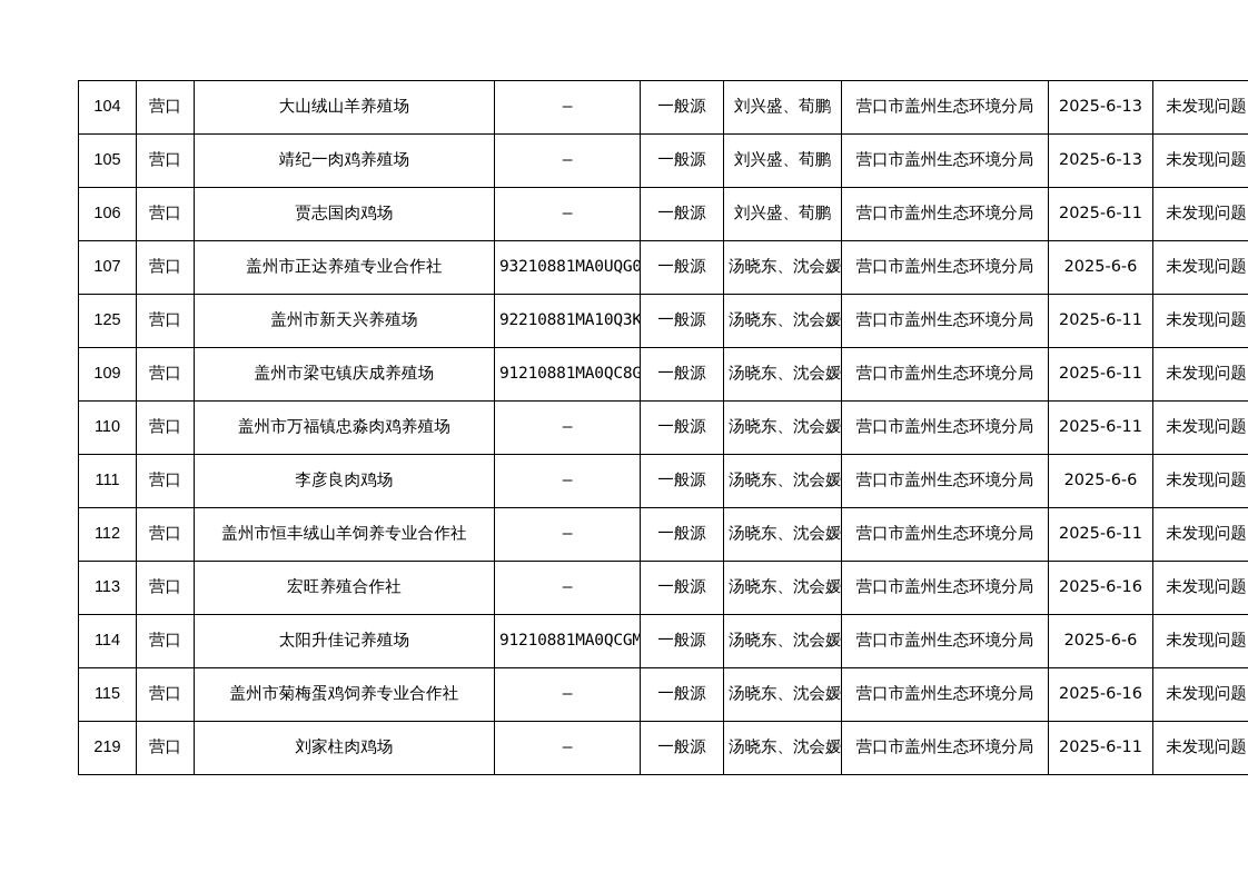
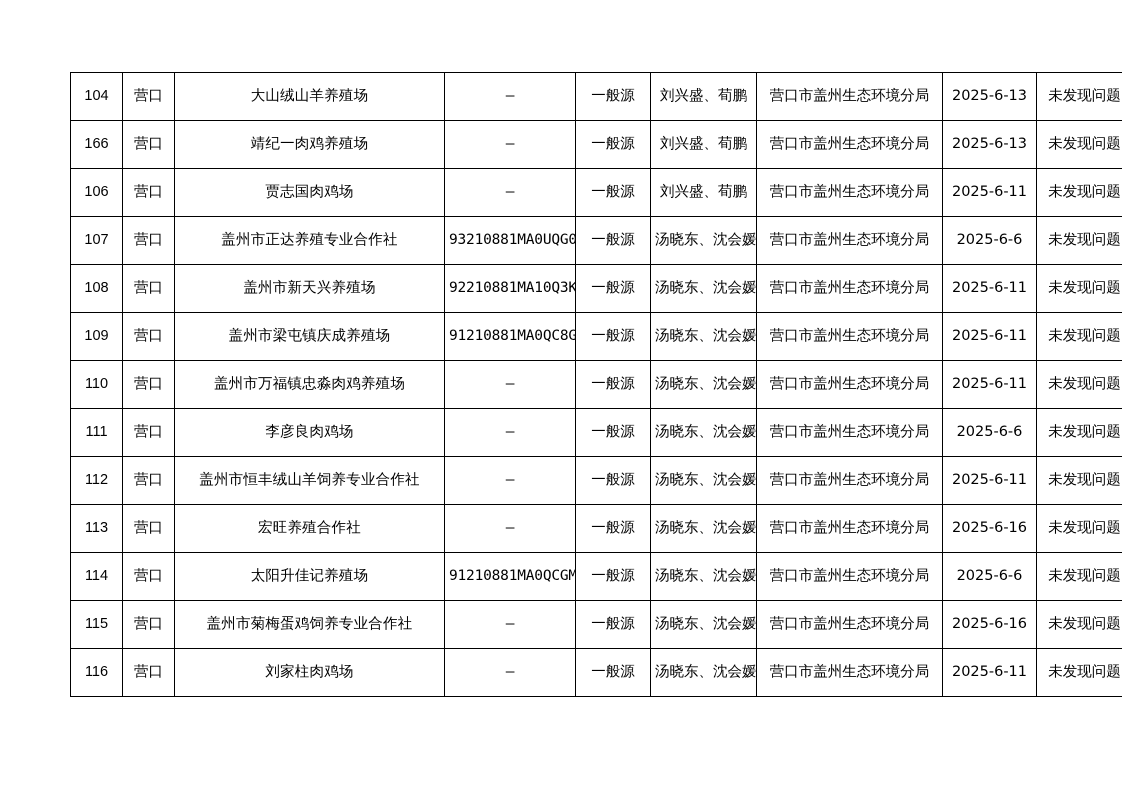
  104	营口	大山绒山羊养殖场	—	一般源	刘兴盛、荀鹏	营口市盖州生态环境分局	2025-6-13	未发现问题
- 105	营口	靖纪一肉鸡养殖场	—	一般源	刘兴盛、荀鹏	营口市盖州生态环境分局	2025-6-13	未发现问题
+ 166	营口	靖纪一肉鸡养殖场	—	一般源	刘兴盛、荀鹏	营口市盖州生态环境分局	2025-6-13	未发现问题
  106	营口	贾志国肉鸡场	—	一般源	刘兴盛、荀鹏	营口市盖州生态环境分局	2025-6-11	未发现问题
  107	营口	盖州市正达养殖专业合作社	93210881MA0UQG0	一般源	汤晓东、沈会媛	营口市盖州生态环境分局	2025-6-6	未发现问题
- 125	营口	盖州市新天兴养殖场	92210881MA10Q3K	一般源	汤晓东、沈会媛	营口市盖州生态环境分局	2025-6-11	未发现问题
+ 108	营口	盖州市新天兴养殖场	92210881MA10Q3K	一般源	汤晓东、沈会媛	营口市盖州生态环境分局	2025-6-11	未发现问题
  109	营口	盖州市梁屯镇庆成养殖场	91210881MA0QC8G	一般源	汤晓东、沈会媛	营口市盖州生态环境分局	2025-6-11	未发现问题
  110	营口	盖州市万福镇忠淼肉鸡养殖场	—	一般源	汤晓东、沈会媛	营口市盖州生态环境分局	2025-6-11	未发现问题
  111	营口	李彦良肉鸡场	—	一般源	汤晓东、沈会媛	营口市盖州生态环境分局	2025-6-6	未发现问题
  112	营口	盖州市恒丰绒山羊饲养专业合作社	—	一般源	汤晓东、沈会媛	营口市盖州生态环境分局	2025-6-11	未发现问题
  113	营口	宏旺养殖合作社	—	一般源	汤晓东、沈会媛	营口市盖州生态环境分局	2025-6-16	未发现问题
  114	营口	太阳升佳记养殖场	91210881MA0QCGM	一般源	汤晓东、沈会媛	营口市盖州生态环境分局	2025-6-6	未发现问题
  115	营口	盖州市菊梅蛋鸡饲养专业合作社	—	一般源	汤晓东、沈会媛	营口市盖州生态环境分局	2025-6-16	未发现问题
- 219	营口	刘家柱肉鸡场	—	一般源	汤晓东、沈会媛	营口市盖州生态环境分局	2025-6-11	未发现问题
+ 116	营口	刘家柱肉鸡场	—	一般源	汤晓东、沈会媛	营口市盖州生态环境分局	2025-6-11	未发现问题
